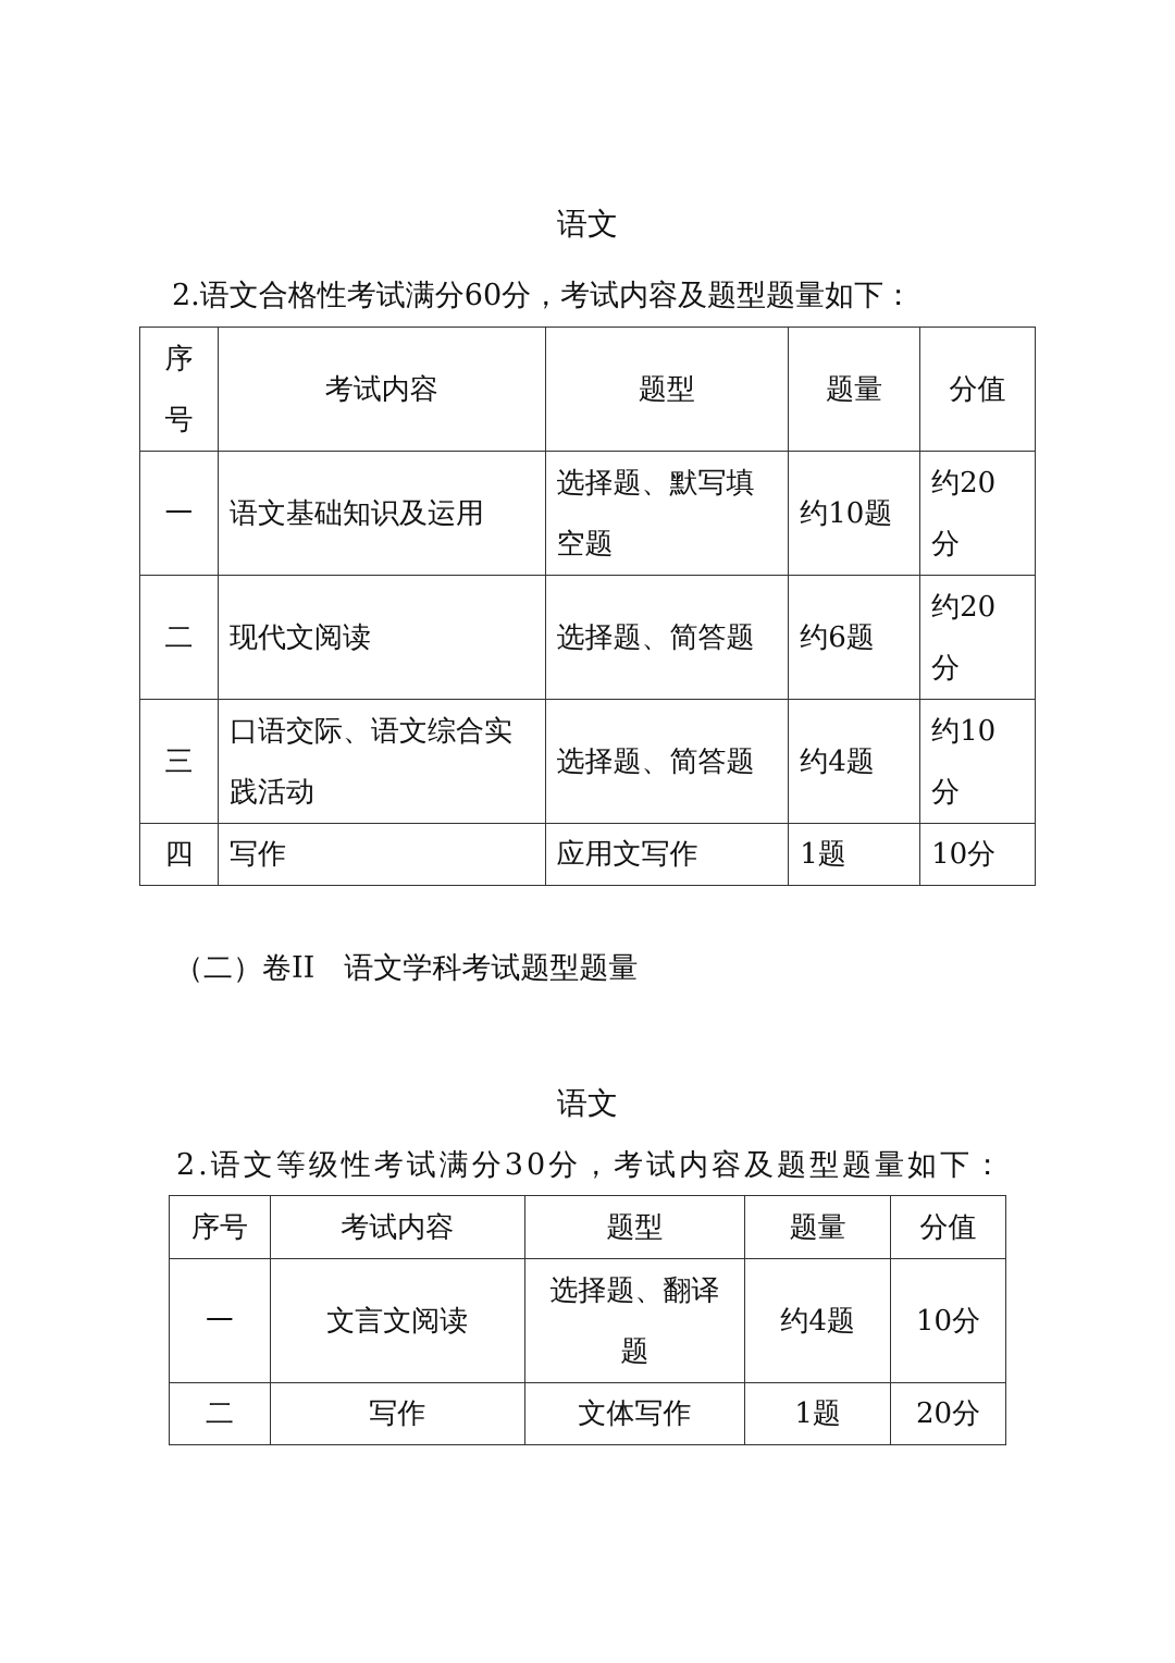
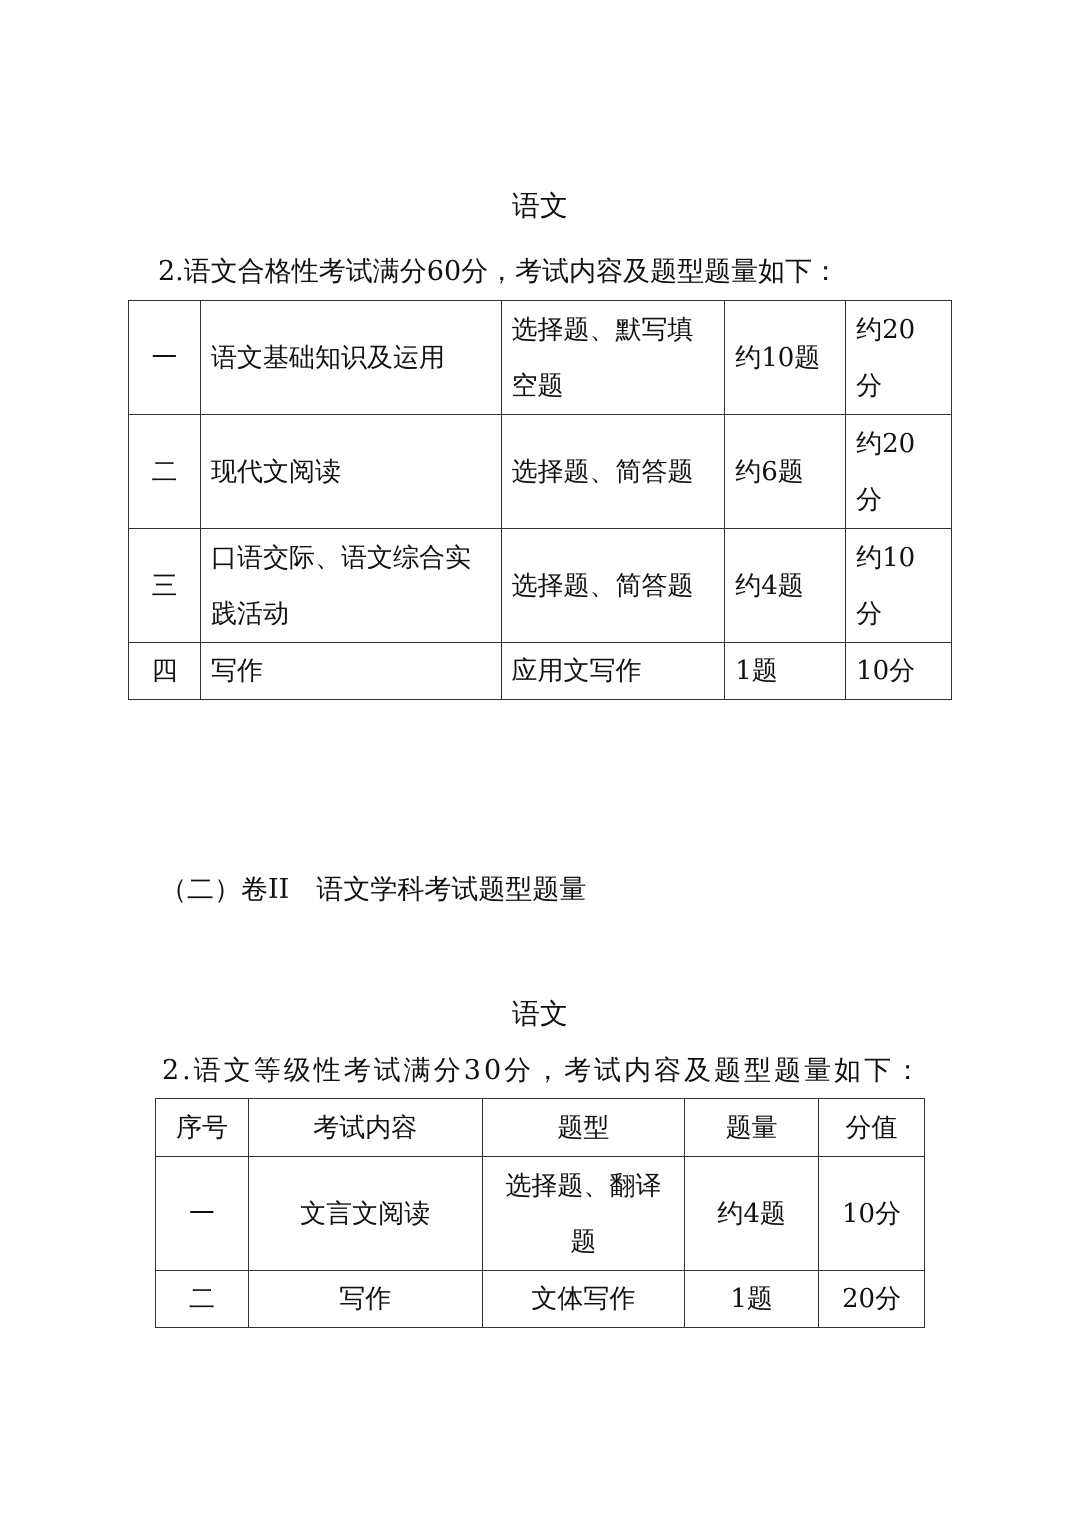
  语文
  2.语文合格性考试满分60分，考试内容及题型题量如下：
- 序 号	考试内容	题型	题量	分值
  一	语文基础知识及运用	选择题、默写填空题	约10题	约20分
  二	现代文阅读	选择题、简答题	约6题	约20分
  三	口语交际、语文综合实践活动	选择题、简答题	约4题	约10分
  四	写作	应用文写作	1题	10分
  （二）卷II 语文学科考试题型题量
  语文
  2.语文等级性考试满分30分，考试内容及题型题量如下：
  序号	考试内容	题型	题量	分值
  一	文言文阅读	选择题、翻译题	约4题	10分
  二	写作	文体写作	1题	20分
